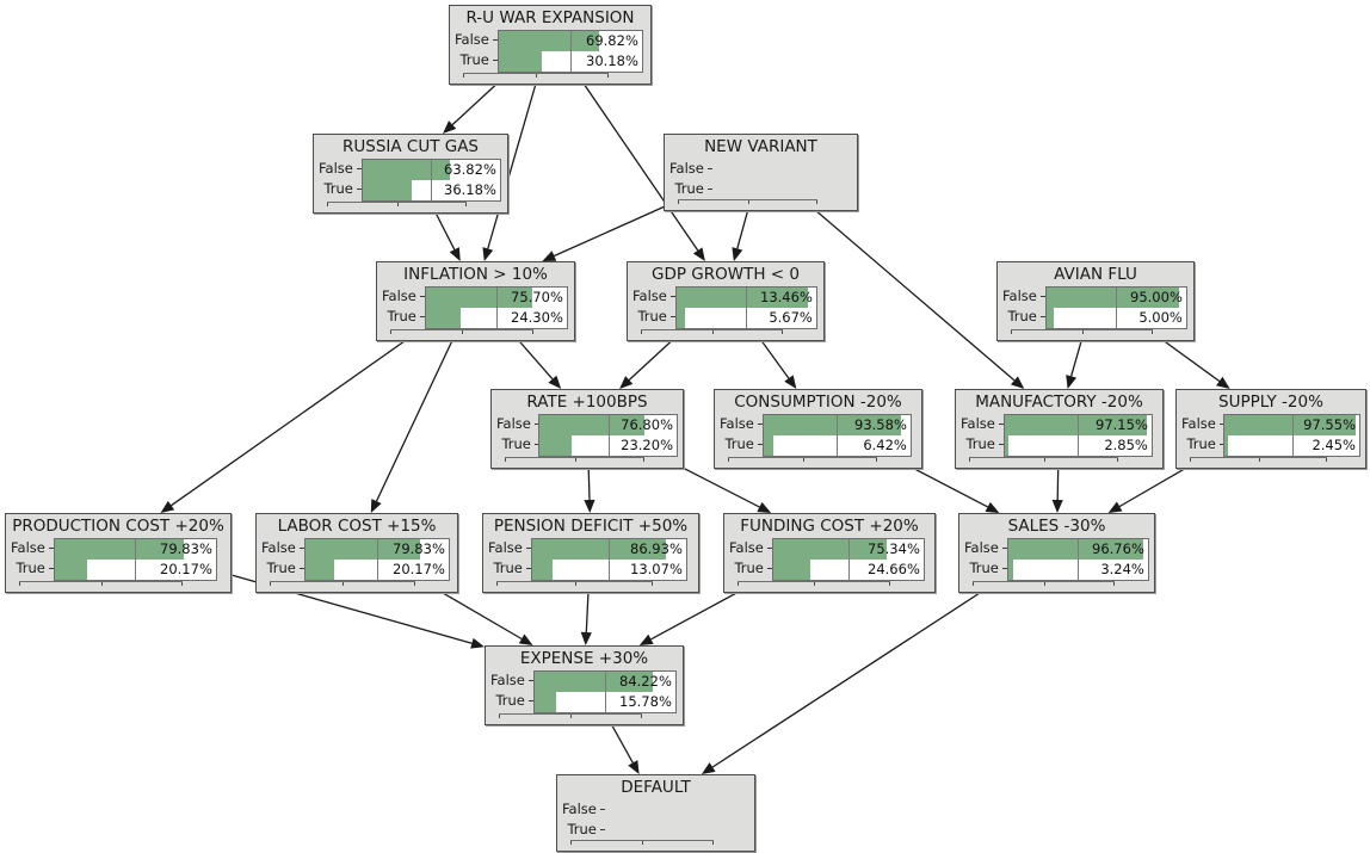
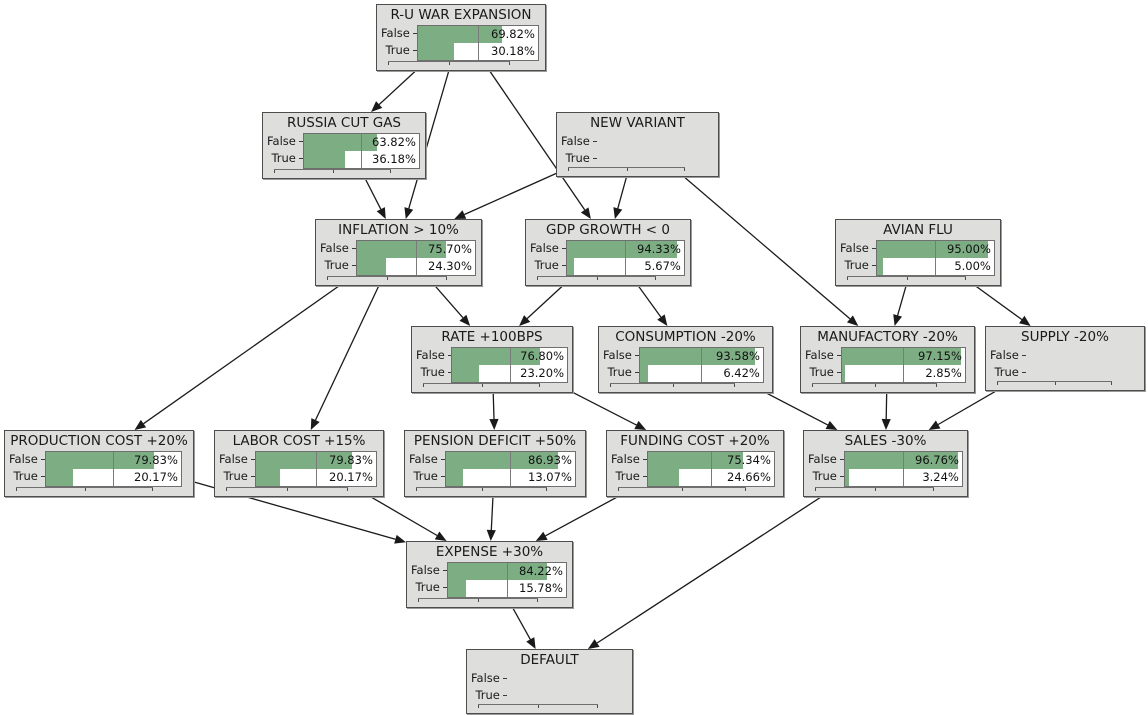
  R-U WAR EXPANSION
  False
  True
  69.82%
  30.18%
  RUSSIA CUT GAS
  False
  True
  63.82%
  36.18%
  NEW VARIANT
  False
  True
  INFLATION > 10%
  False
  True
  75.70%
  24.30%
  GDP GROWTH < 0
  False
  True
- 13.46%
+ 94.33%
  5.67%
  AVIAN FLU
  False
  True
  95.00%
  5.00%
  RATE +100BPS
  False
  True
  76.80%
  23.20%
  CONSUMPTION -20%
  False
  True
  93.58%
  6.42%
  MANUFACTORY -20%
  False
  True
  97.15%
  2.85%
  SUPPLY -20%
  False
  True
- 97.55%
- 2.45%
  PRODUCTION COST +20%
  False
  True
  79.83%
  20.17%
  LABOR COST +15%
  False
  True
  79.83%
  20.17%
  PENSION DEFICIT +50%
  False
  True
  86.93%
  13.07%
  FUNDING COST +20%
  False
  True
  75.34%
  24.66%
  SALES -30%
  False
  True
  96.76%
  3.24%
  EXPENSE +30%
  False
  True
  84.22%
  15.78%
  DEFAULT
  False
  True
